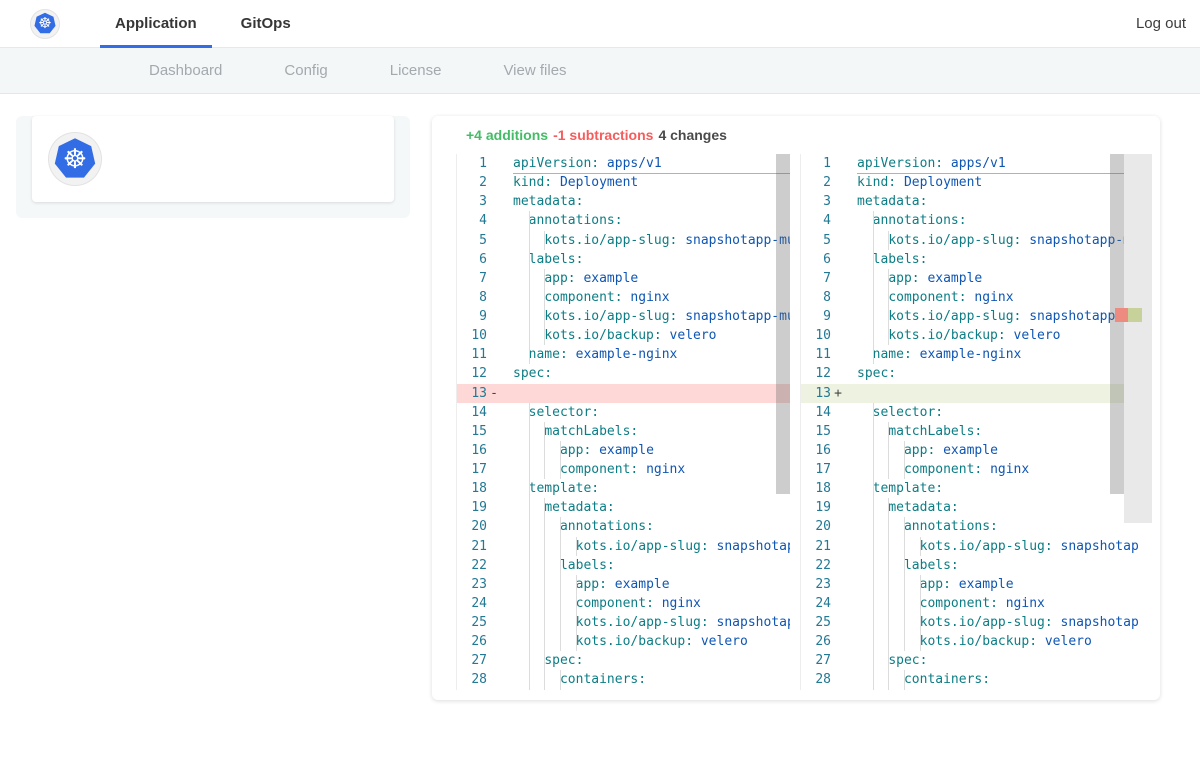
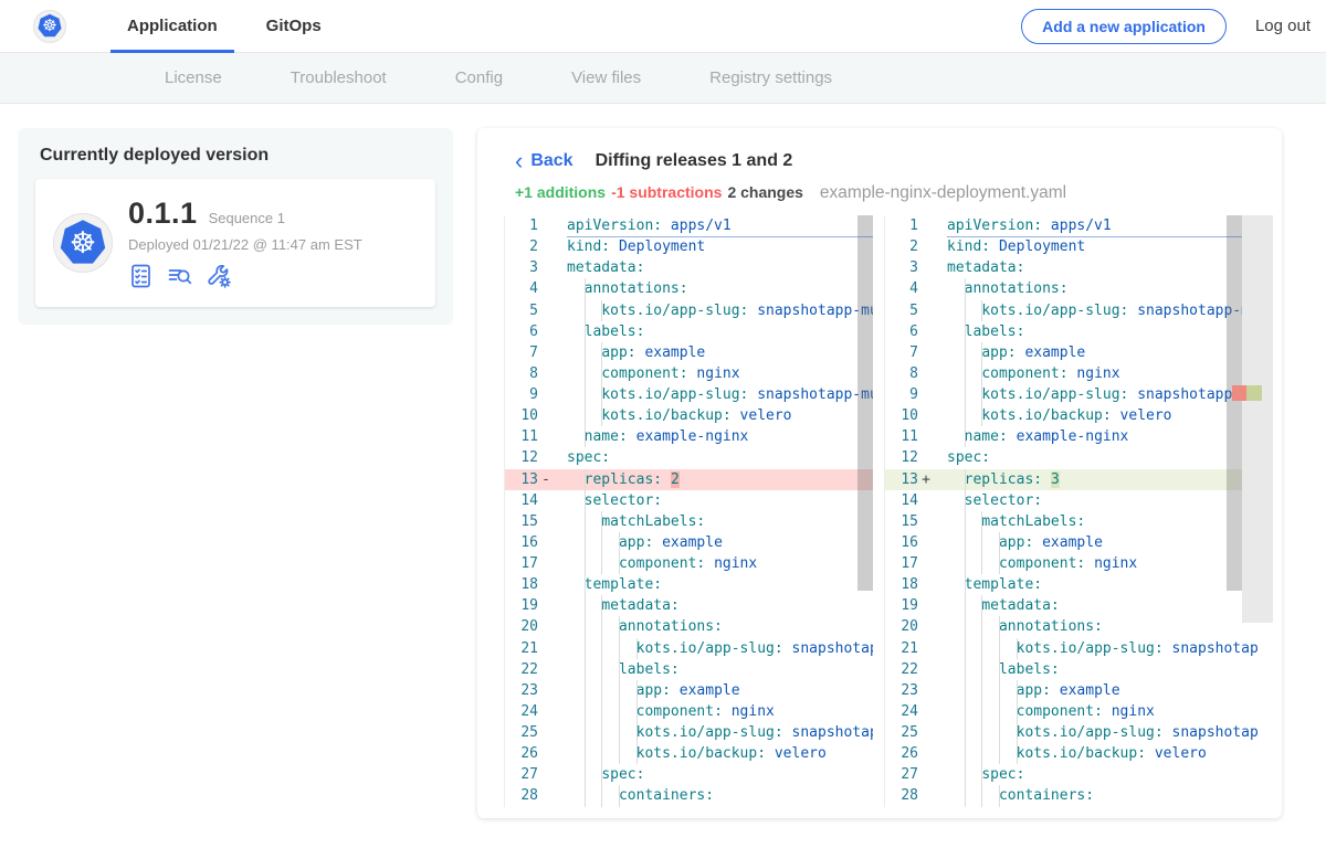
  ☸
  Application
  GitOps
+ Add a new application
  Log out
- Dashboard
- Config
+ License
+ Troubleshoot
- License
+ Config
  View files
+ Registry settings
+ Currently deployed version
  ☸
+ 0.1.1
+ Sequence 1
+ Deployed 01/21/22 @ 11:47 am EST
+ ‹
+ Back
+ Diffing releases 1 and 2
- +4 additions
+ +1 additions
  -1 subtractions
- 4 changes
+ 2 changes
+ example-nginx-deployment.yaml
  1
  apiVersion: apps/v1
  2
  kind: Deployment
  3
  metadata:
  4
  annotations:
  5
  kots.io/app-slug: snapshotapp-m
  6
  labels:
  7
  app: example
  8
  component: nginx
  9
  kots.io/app-slug: snapshotapp-m
  10
  kots.io/backup: velero
  11
  name: example-nginx
  12
  spec:
  13
  -
+ replicas: 2
  14
  selector:
  15
  matchLabels:
  16
  app: example
  17
  component: nginx
  18
  template:
  19
  metadata:
  20
  annotations:
  21
  kots.io/app-slug: snapshota
  22
  labels:
  23
  app: example
  24
  component: nginx
  25
  kots.io/app-slug: snapshota
  26
  kots.io/backup: velero
  27
  spec:
  28
  containers:
  1
  apiVersion: apps/v1
  2
  kind: Deployment
  3
  metadata:
  4
  annotations:
  5
  kots.io/app-slug: snapshotapp-
  6
  labels:
  7
  app: example
  8
  component: nginx
  9
  kots.io/app-slug: snapshotapp
  10
  kots.io/backup: velero
  11
  name: example-nginx
  12
  spec:
  13
  +
+ replicas: 3
  14
  selector:
  15
  matchLabels:
  16
  app: example
  17
  component: nginx
  18
  template:
  19
  metadata:
  20
  annotations:
  21
  kots.io/app-slug: snapshotap
  22
  labels:
  23
  app: example
  24
  component: nginx
  25
  kots.io/app-slug: snapshotap
  26
  kots.io/backup: velero
  27
  spec:
  28
  containers:
